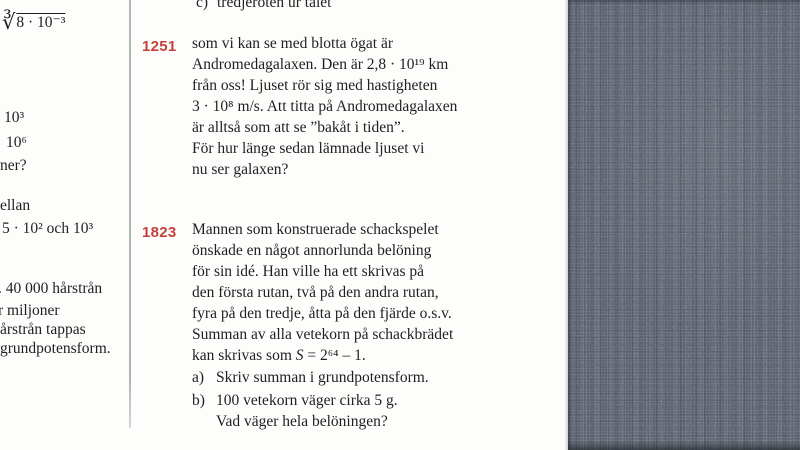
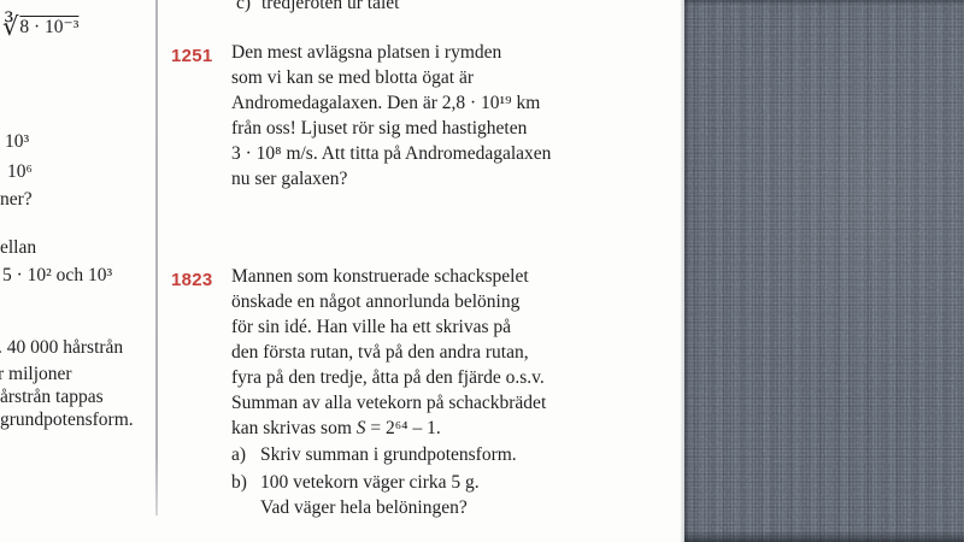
  ∛8 · 10⁻³
  10³
  10⁶
  ner?
  ellan
  5 · 10² och 10³
  40 000 hårstrån
  r miljoner
  årstrån tappas
  grundpotensform.
  c) tredjeroten ur talet
  1251
+ Den mest avlägsna platsen i rymden
  som vi kan se med blotta ögat är
  Andromedagalaxen. Den är 2,8 · 10¹⁹ km
  från oss! Ljuset rör sig med hastigheten
  3 · 10⁸ m/s. Att titta på Andromedagalaxen
- är alltså som att se ”bakåt i tiden”.
- För hur länge sedan lämnade ljuset vi
  nu ser galaxen?
  1823
  Mannen som konstruerade schackspelet
  önskade en något annorlunda belöning
  för sin idé. Han ville ha ett skrivas på
  den första rutan, två på den andra rutan,
  fyra på den tredje, åtta på den fjärde o.s.v.
  Summan av alla vetekorn på schackbrädet
  kan skrivas som S = 2⁶⁴ – 1.
  a) Skriv summan i grundpotensform.
  b) 100 vetekorn väger cirka 5 g.
  Vad väger hela belöningen?
